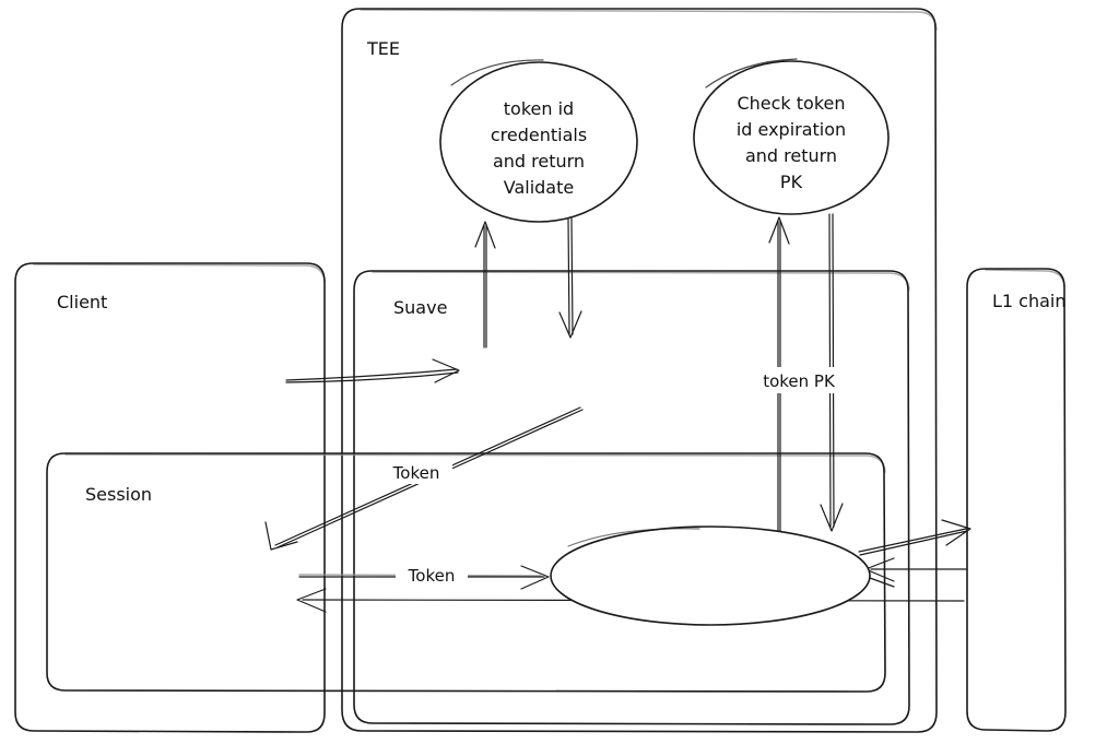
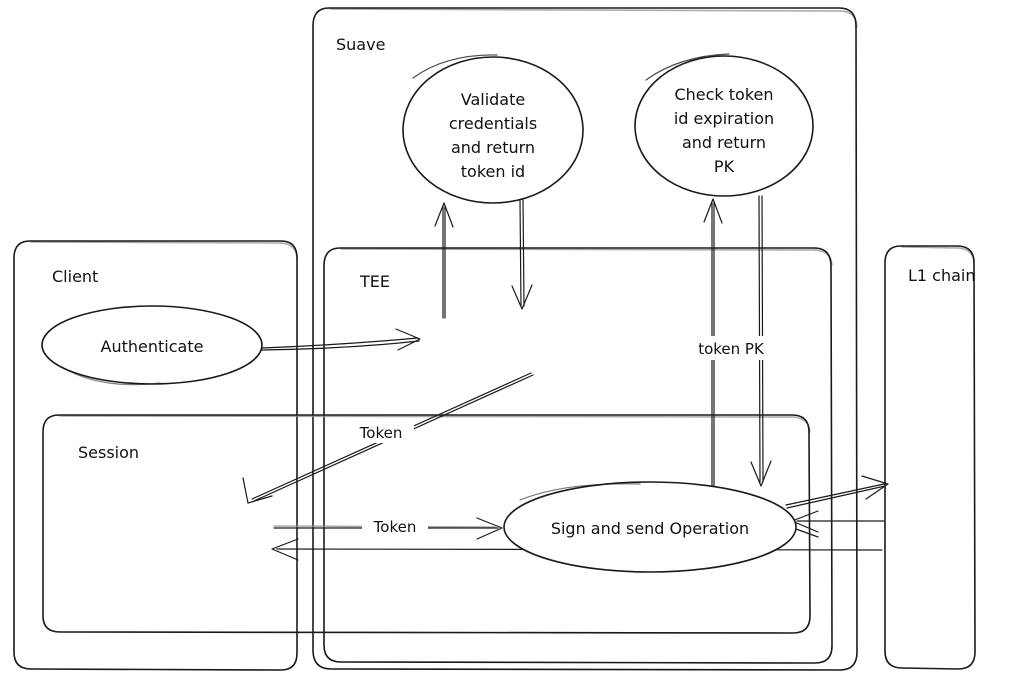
- TEE
+ Suave
  Client
- Suave
+ TEE
  Session
  L1 chain
- token id
+ Validate
  credentials
  and return
- Validate
+ token id
  Check token
  id expiration
  and return
  PK
+ Authenticate
+ Sign and send Operation
  token PK
  Token
  Token
